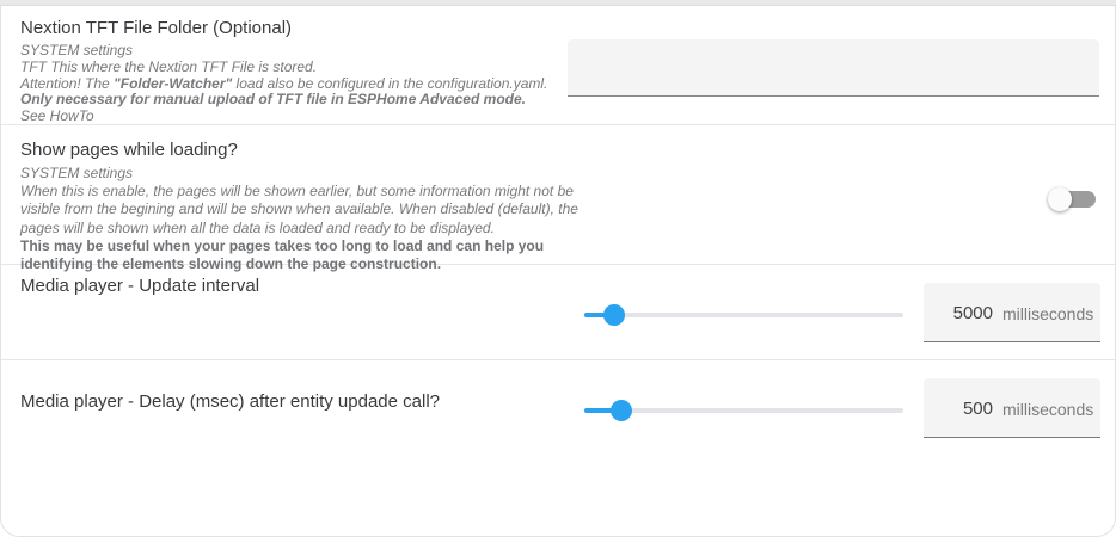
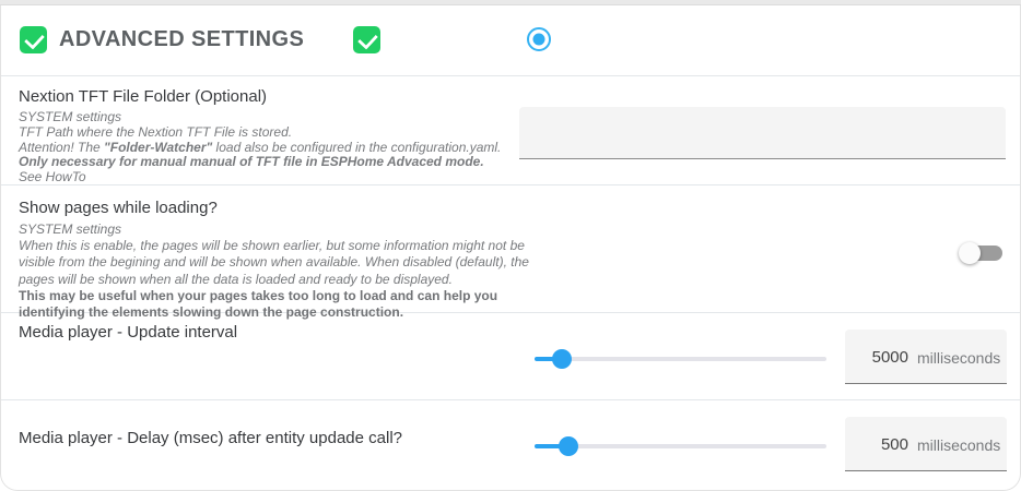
+ ADVANCED SETTINGS
  Nextion TFT File Folder (Optional)
  SYSTEM settings
- TFT This where the Nextion TFT File is stored.
+ TFT Path where the Nextion TFT File is stored.
  Attention! The "Folder-Watcher" load also be configured in the configuration.yaml.
- Only necessary for manual upload of TFT file in ESPHome Advaced mode.
+ Only necessary for manual manual of TFT file in ESPHome Advaced mode.
  See HowTo
  Show pages while loading?
  SYSTEM settings
  When this is enable, the pages will be shown earlier, but some information might not be visible from the begining and will be shown when available. When disabled (default), the pages will be shown when all the data is loaded and ready to be displayed.
  This may be useful when your pages takes too long to load and can help you identifying the elements slowing down the page construction.
  Media player - Update interval
  5000
  milliseconds
  Media player - Delay (msec) after entity updade call?
  500
  milliseconds
